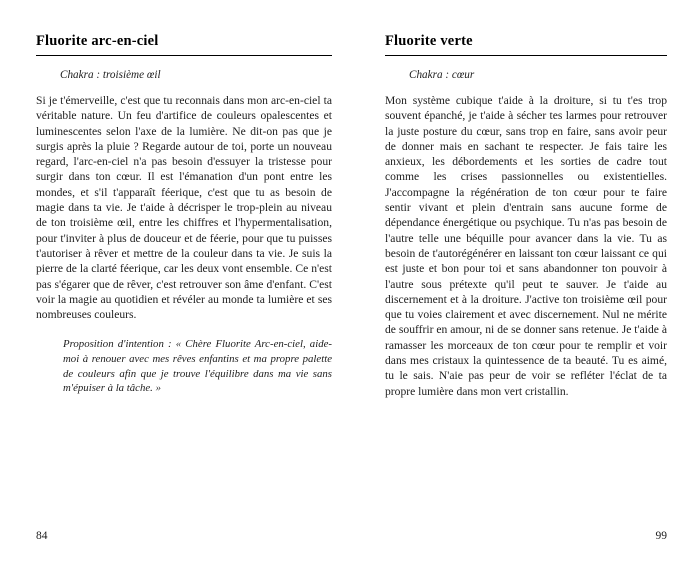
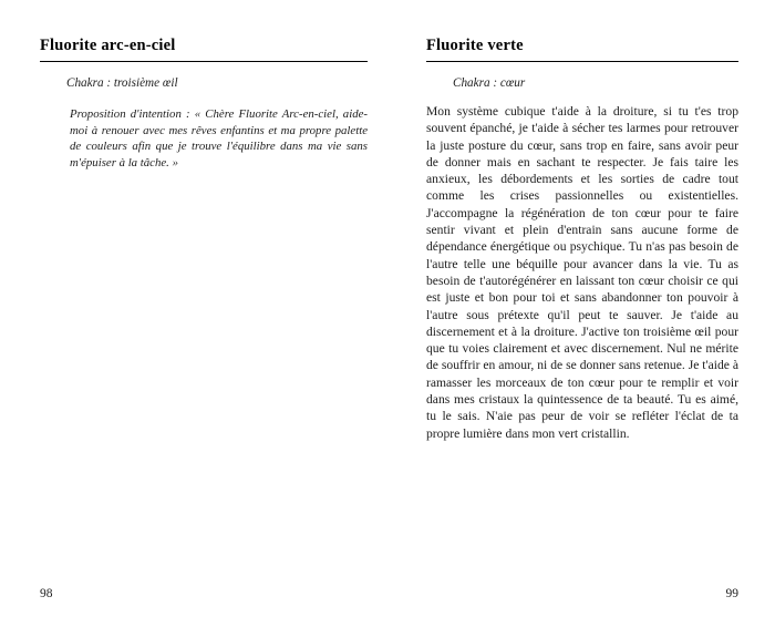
  Fluorite arc-en-ciel
  Chakra : troisième œil
- Si je t'émerveille, c'est que tu reconnais dans mon arc-en-ciel ta véritable nature. Un feu d'artifice de couleurs opalescentes et luminescentes selon l'axe de la lumière. Ne dit-on pas que je surgis après la pluie ? Regarde autour de toi, porte un nouveau regard, l'arc-en-ciel n'a pas besoin d'essuyer la tristesse pour surgir dans ton cœur. Il est l'émanation d'un pont entre les mondes, et s'il t'apparaît féerique, c'est que tu as besoin de magie dans ta vie. Je t'aide à décrisper le trop-plein au niveau de ton troisième œil, entre les chiffres et l'hypermentalisation, pour t'inviter à plus de douceur et de féerie, pour que tu puisses t'autoriser à rêver et mettre de la couleur dans ta vie. Je suis la pierre de la clarté féerique, car les deux vont ensemble. Ce n'est pas s'égarer que de rêver, c'est retrouver son âme d'enfant. C'est voir la magie au quotidien et révéler au monde ta lumière et ses nombreuses couleurs.
  Proposition d'intention : « Chère Fluorite Arc-en-ciel, aide-moi à renouer avec mes rêves enfantins et ma propre palette de couleurs afin que je trouve l'équilibre dans ma vie sans m'épuiser à la tâche. »
- 84
+ 98
  Fluorite verte
  Chakra : cœur
- Mon système cubique t'aide à la droiture, si tu t'es trop souvent épanché, je t'aide à sécher tes larmes pour retrouver la juste posture du cœur, sans trop en faire, sans avoir peur de donner mais en sachant te respecter. Je fais taire les anxieux, les débordements et les sorties de cadre tout comme les crises passionnelles ou existentielles. J'accompagne la régénération de ton cœur pour te faire sentir vivant et plein d'entrain sans aucune forme de dépendance énergétique ou psychique. Tu n'as pas besoin de l'autre telle une béquille pour avancer dans la vie. Tu as besoin de t'autorégénérer en laissant ton cœur laissant ce qui est juste et bon pour toi et sans abandonner ton pouvoir à l'autre sous prétexte qu'il peut te sauver. Je t'aide au discernement et à la droiture. J'active ton troisième œil pour que tu voies clairement et avec discernement. Nul ne mérite de souffrir en amour, ni de se donner sans retenue. Je t'aide à ramasser les morceaux de ton cœur pour te remplir et voir dans mes cristaux la quintessence de ta beauté. Tu es aimé, tu le sais. N'aie pas peur de voir se refléter l'éclat de ta propre lumière dans mon vert cristallin.
+ Mon système cubique t'aide à la droiture, si tu t'es trop souvent épanché, je t'aide à sécher tes larmes pour retrouver la juste posture du cœur, sans trop en faire, sans avoir peur de donner mais en sachant te respecter. Je fais taire les anxieux, les débordements et les sorties de cadre tout comme les crises passionnelles ou existentielles. J'accompagne la régénération de ton cœur pour te faire sentir vivant et plein d'entrain sans aucune forme de dépendance énergétique ou psychique. Tu n'as pas besoin de l'autre telle une béquille pour avancer dans la vie. Tu as besoin de t'autorégénérer en laissant ton cœur choisir ce qui est juste et bon pour toi et sans abandonner ton pouvoir à l'autre sous prétexte qu'il peut te sauver. Je t'aide au discernement et à la droiture. J'active ton troisième œil pour que tu voies clairement et avec discernement. Nul ne mérite de souffrir en amour, ni de se donner sans retenue. Je t'aide à ramasser les morceaux de ton cœur pour te remplir et voir dans mes cristaux la quintessence de ta beauté. Tu es aimé, tu le sais. N'aie pas peur de voir se refléter l'éclat de ta propre lumière dans mon vert cristallin.
  99
